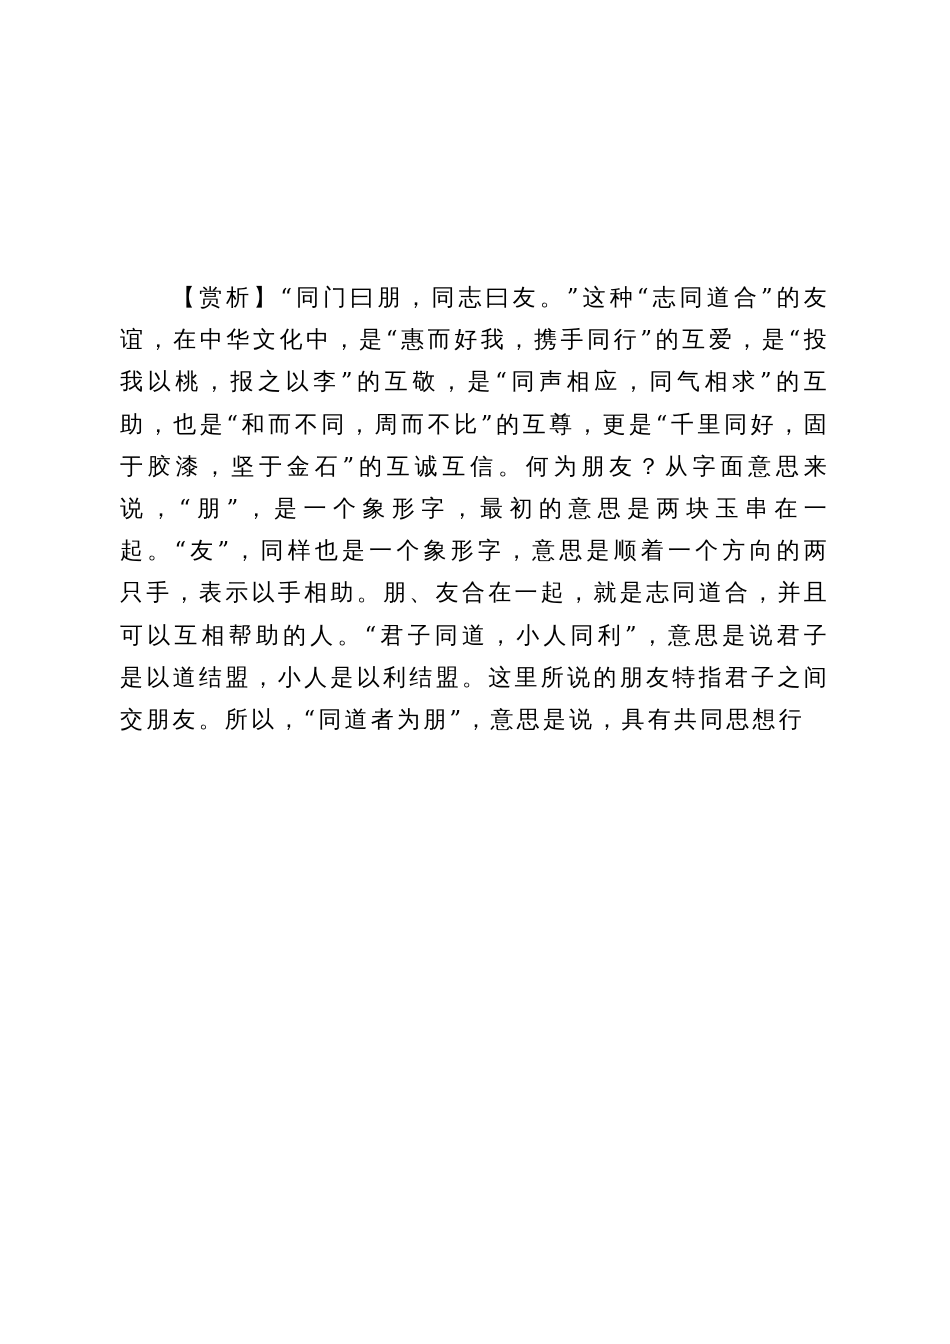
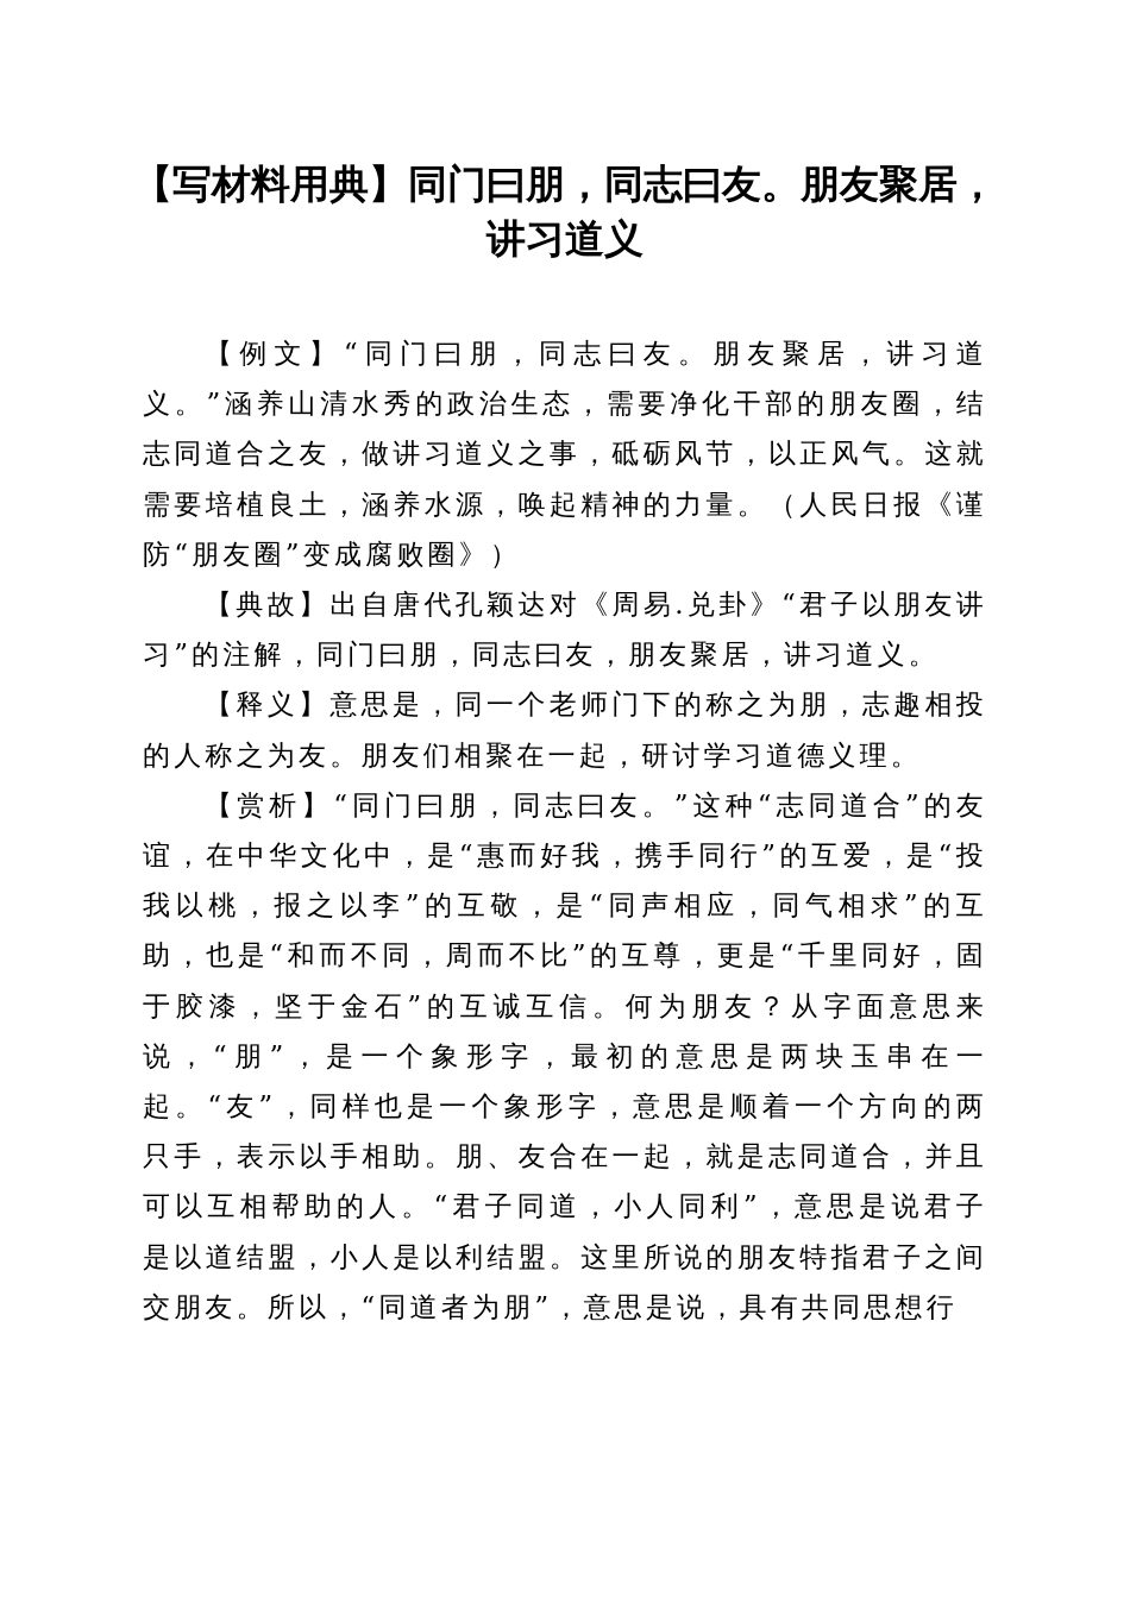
+ 【写材料用典】同门曰朋，同志曰友。朋友聚居，讲习道义
+ 【例文】“同门曰朋，同志曰友。朋友聚居，讲习道义。”涵养山清水秀的政治生态，需要净化干部的朋友圈，结志同道合之友，做讲习道义之事，砥砺风节，以正风气。这就需要培植良土，涵养水源，唤起精神的力量。（人民日报《谨防“朋友圈”变成腐败圈》）
+ 【典故】出自唐代孔颖达对《周易.兑卦》“君子以朋友讲习”的注解，同门曰朋，同志曰友，朋友聚居，讲习道义。
+ 【释义】意思是，同一个老师门下的称之为朋，志趣相投的人称之为友。朋友们相聚在一起，研讨学习道德义理。
  【赏析】“同门曰朋，同志曰友。”这种“志同道合”的友谊，在中华文化中，是“惠而好我，携手同行”的互爱，是“投我以桃，报之以李”的互敬，是“同声相应，同气相求”的互助，也是“和而不同，周而不比”的互尊，更是“千里同好，固于胶漆，坚于金石”的互诚互信。何为朋友？从字面意思来说，“朋”，是一个象形字，最初的意思是两块玉串在一起。“友”，同样也是一个象形字，意思是顺着一个方向的两只手，表示以手相助。朋、友合在一起，就是志同道合，并且可以互相帮助的人。“君子同道，小人同利”，意思是说君子是以道结盟，小人是以利结盟。这里所说的朋友特指君子之间交朋友。所以，“同道者为朋”，意思是说，具有共同思想行
